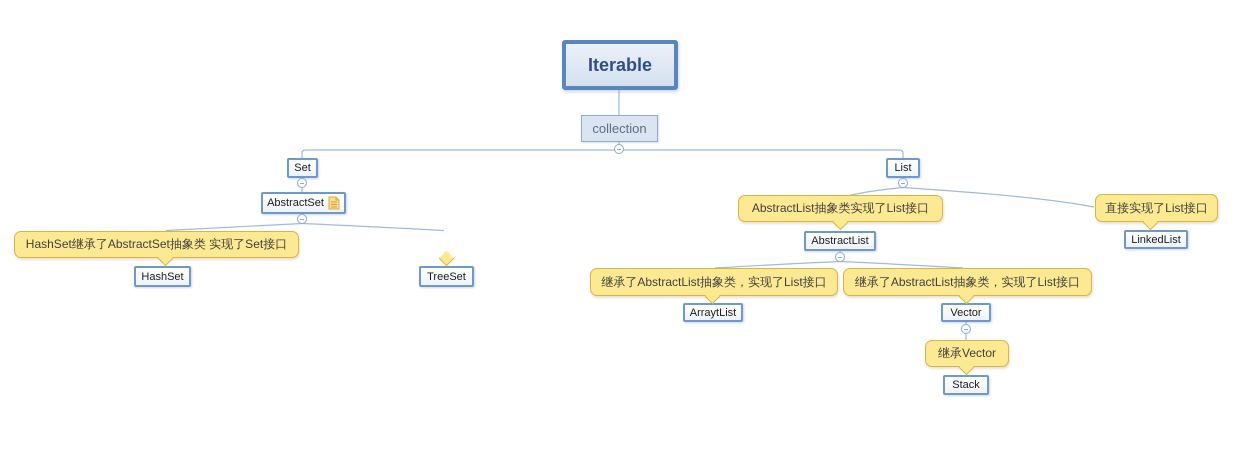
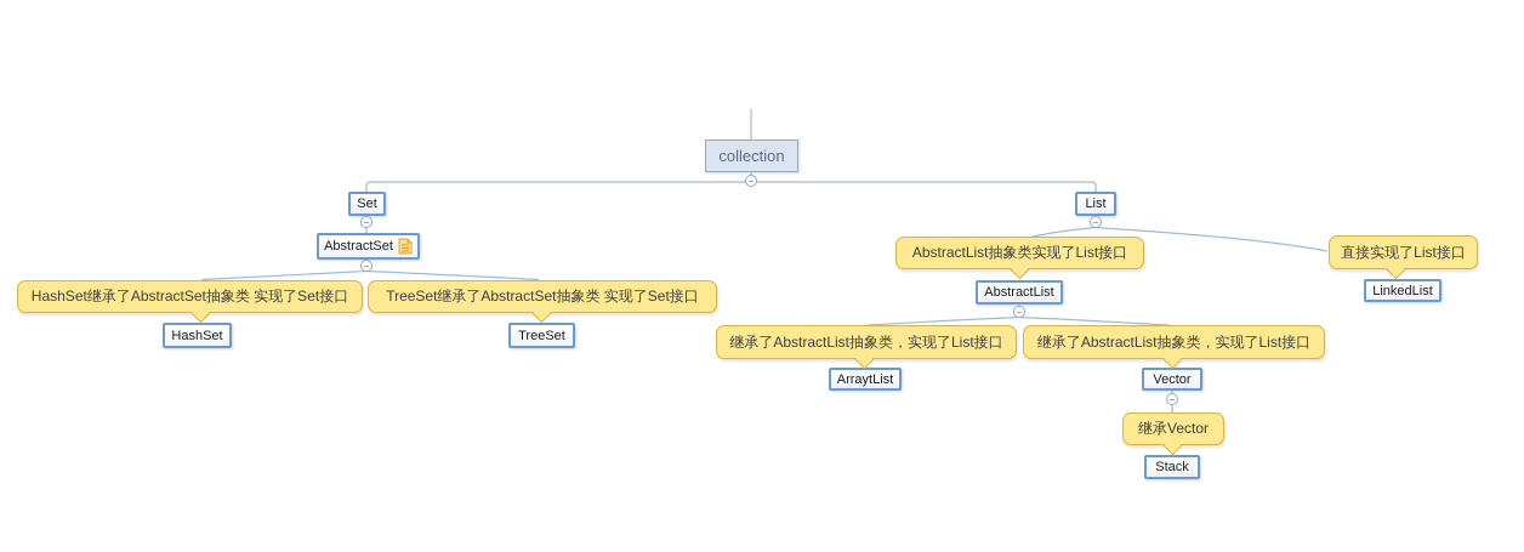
- Iterable
  collection
  Set
  AbstractSet
  HashSet继承了AbstractSet抽象类 实现了Set接口
  HashSet
+ TreeSet继承了AbstractSet抽象类 实现了Set接口
  TreeSet
  List
  AbstractList抽象类实现了List接口
  AbstractList
  直接实现了List接口
  LinkedList
  继承了AbstractList抽象类，实现了List接口
  ArraytList
  继承了AbstractList抽象类，实现了List接口
  Vector
  继承Vector
  Stack
